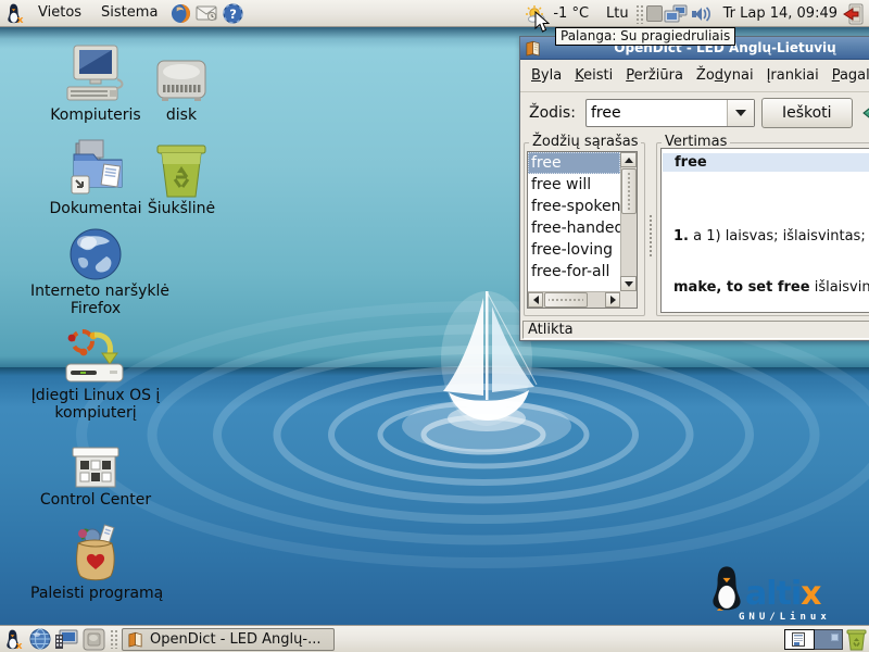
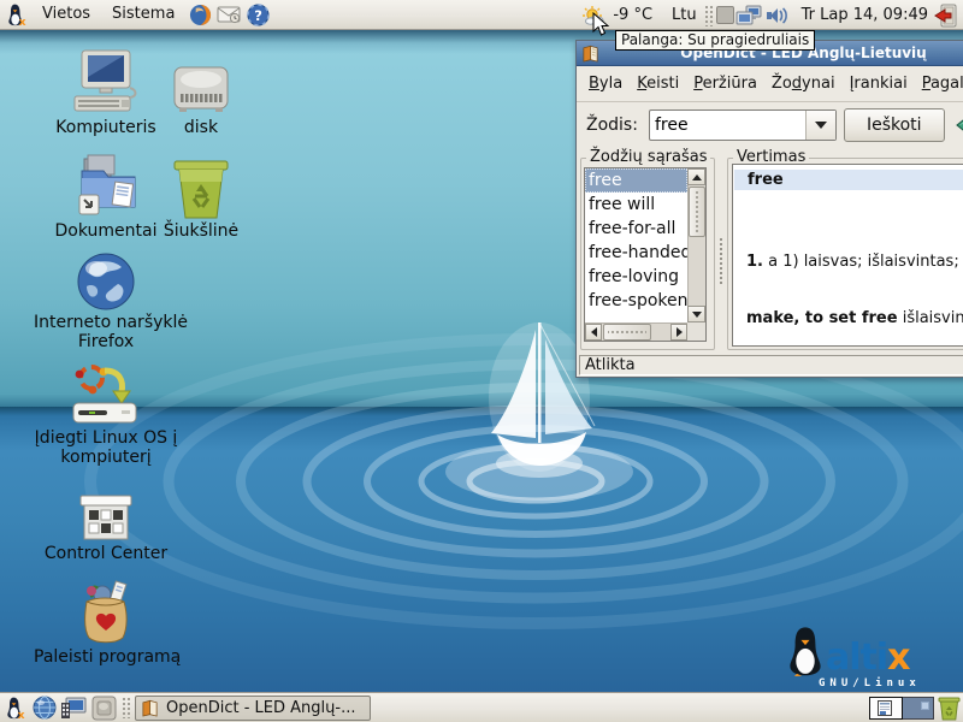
  alti
  x
  GNU/Linux
  Kompiuteris
  disk
  Dokumentai
  Šiukšlinė
  Interneto naršyklė
  Firefox
  Įdiegti Linux OS į
  kompiuterį
  Control Center
  Paleisti programą
  OpenDict - LED Anglų-Lietuvių
  Byla
  Keisti
  Peržiūra
  Žodynai
  Įrankiai
  Pagal
  Žodis:
  free
  Ieškoti
  Žodžių sąrašas
  Vertimas
  free
  free will
- free-spoken
+ free-for-all
  free-handed
  free-loving
- free-for-all
+ free-spoken
  free
  1. a 1) laisvas; išlaisvintas;
  make, to set free išlaisvin
  Atlikta
  x
  Vietos
  Sistema
  ?
- -1 °C
+ -9 °C
  Ltu
  Tr Lap 14, 09:49
  Palanga: Su pragiedruliais
  x
  OpenDict - LED Anglų-...
